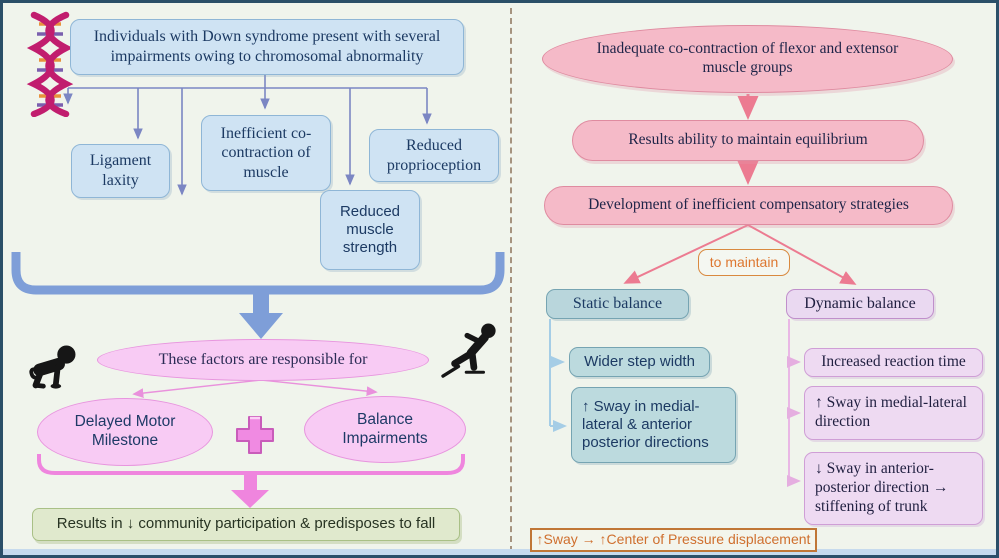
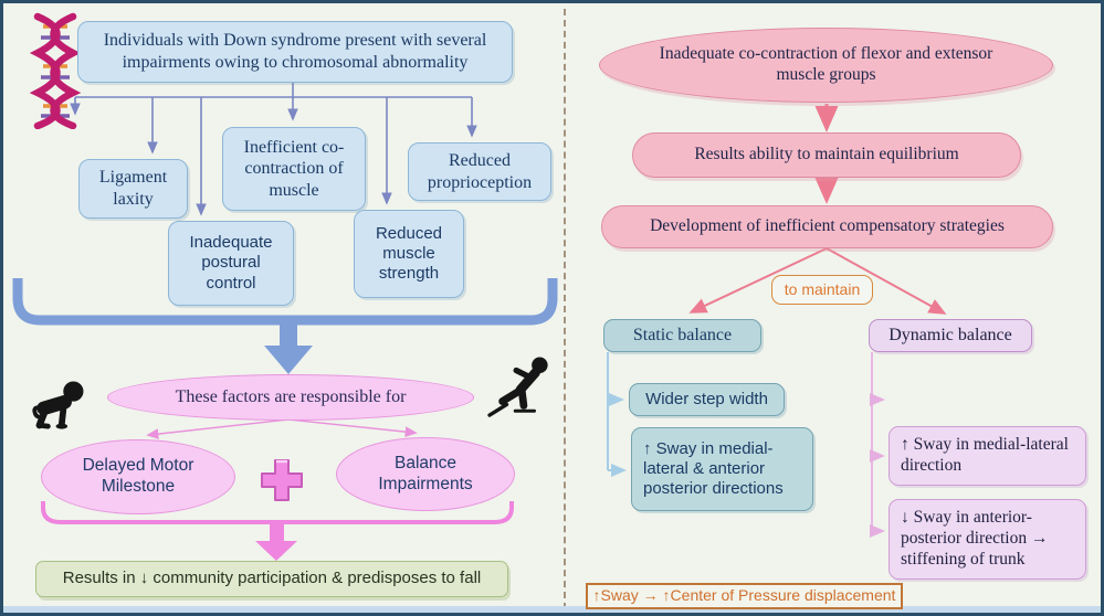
  Individuals with Down syndrome present with several impairments owing to chromosomal abnormality
  Ligament laxity
  Inefficient co-contraction of muscle
  Reduced proprioception
+ Inadequate postural control
  Reduced muscle strength
  These factors are responsible for
  Delayed Motor Milestone
  Balance Impairments
  Results in ↓ community participation & predisposes to fall
  Inadequate co-contraction of flexor and extensor muscle groups
  Results ability to maintain equilibrium
  Development of inefficient compensatory strategies
  to maintain
  Static balance
  Dynamic balance
  Wider step width
  ↑ Sway in medial-lateral & anterior posterior directions
- Increased reaction time
  ↑ Sway in medial-lateral direction
  ↓ Sway in anterior-posterior direction → stiffening of trunk
  ↑Sway → ↑Center of Pressure displacement
